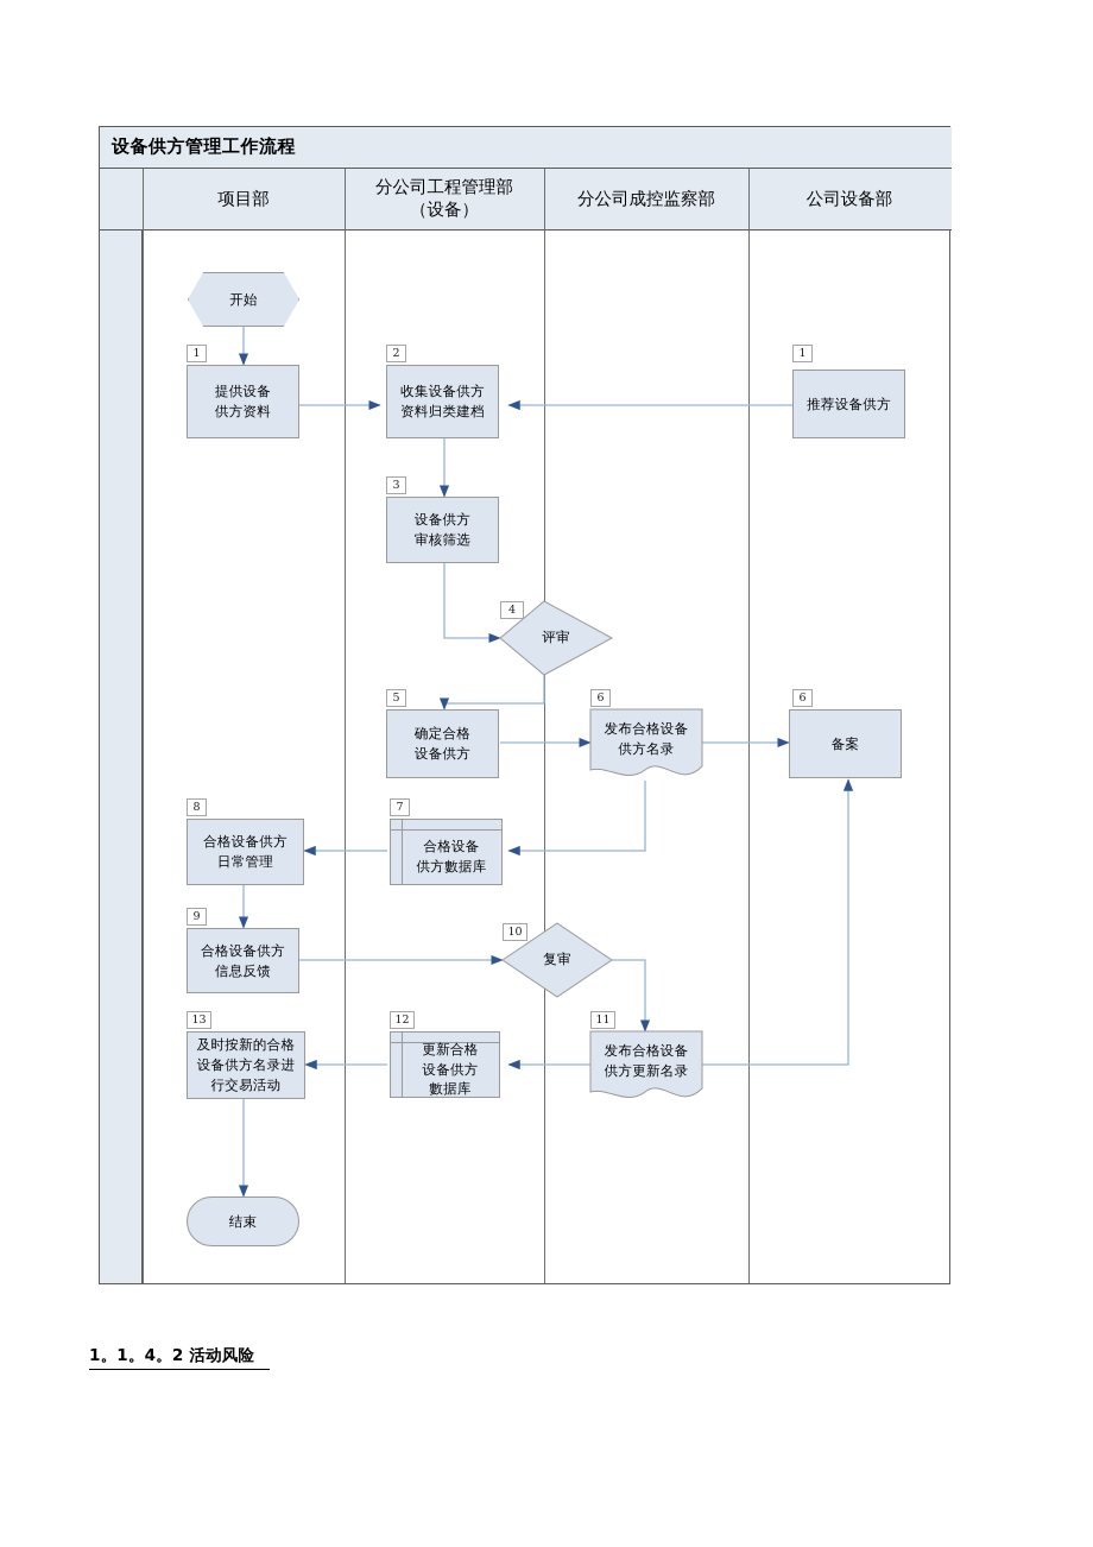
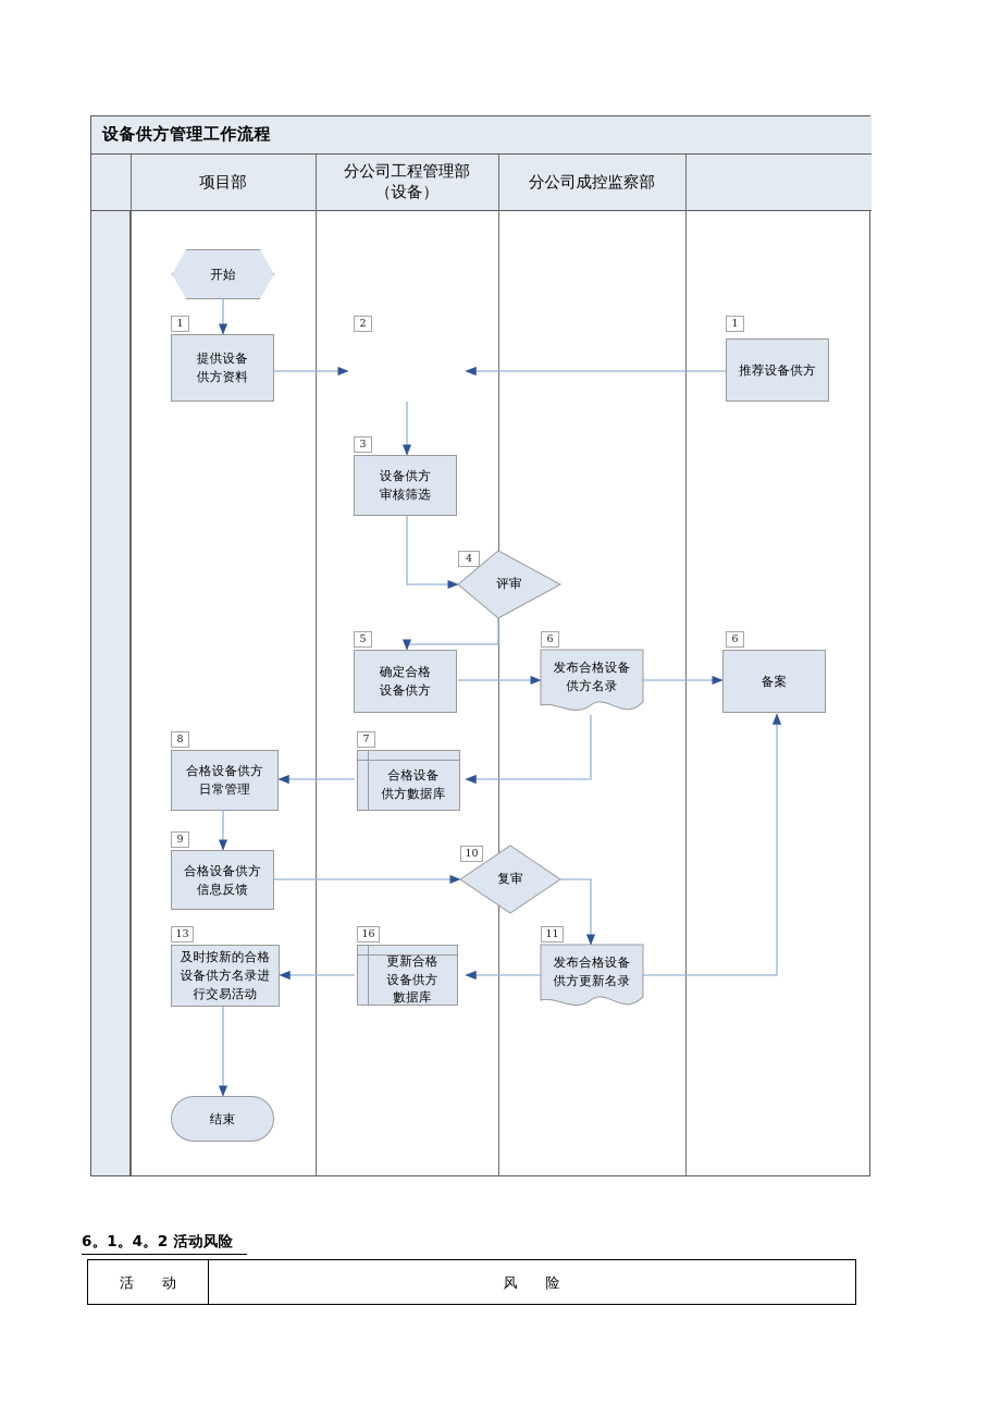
  设备供方管理工作流程
  项目部
  分公司工程管理部
  （设备）
  分公司成控监察部
- 公司设备部
  开始
  1
  提供设备
  供方资料
  2
- 收集设备供方
- 资料归类建档
  1
  推荐设备供方
  3
  设备供方
  审核筛选
  4
  评审
  5
  确定合格
  设备供方
  6
  发布合格设备
  供方名录
  6
  备案
  8
  合格设备供方
  日常管理
  7
  合格设备
  供方數据库
  9
  合格设备供方
  信息反馈
  10
  复审
  11
  发布合格设备
  供方更新名录
- 12
+ 16
  更新合格
  设备供方
  數据库
  13
  及时按新的合格
  设备供方名录进
  行交易活动
  结束
- 1。1。4。2 活动风险
+ 6。1。4。2 活动风险
+ 活 动
+ 风 险
